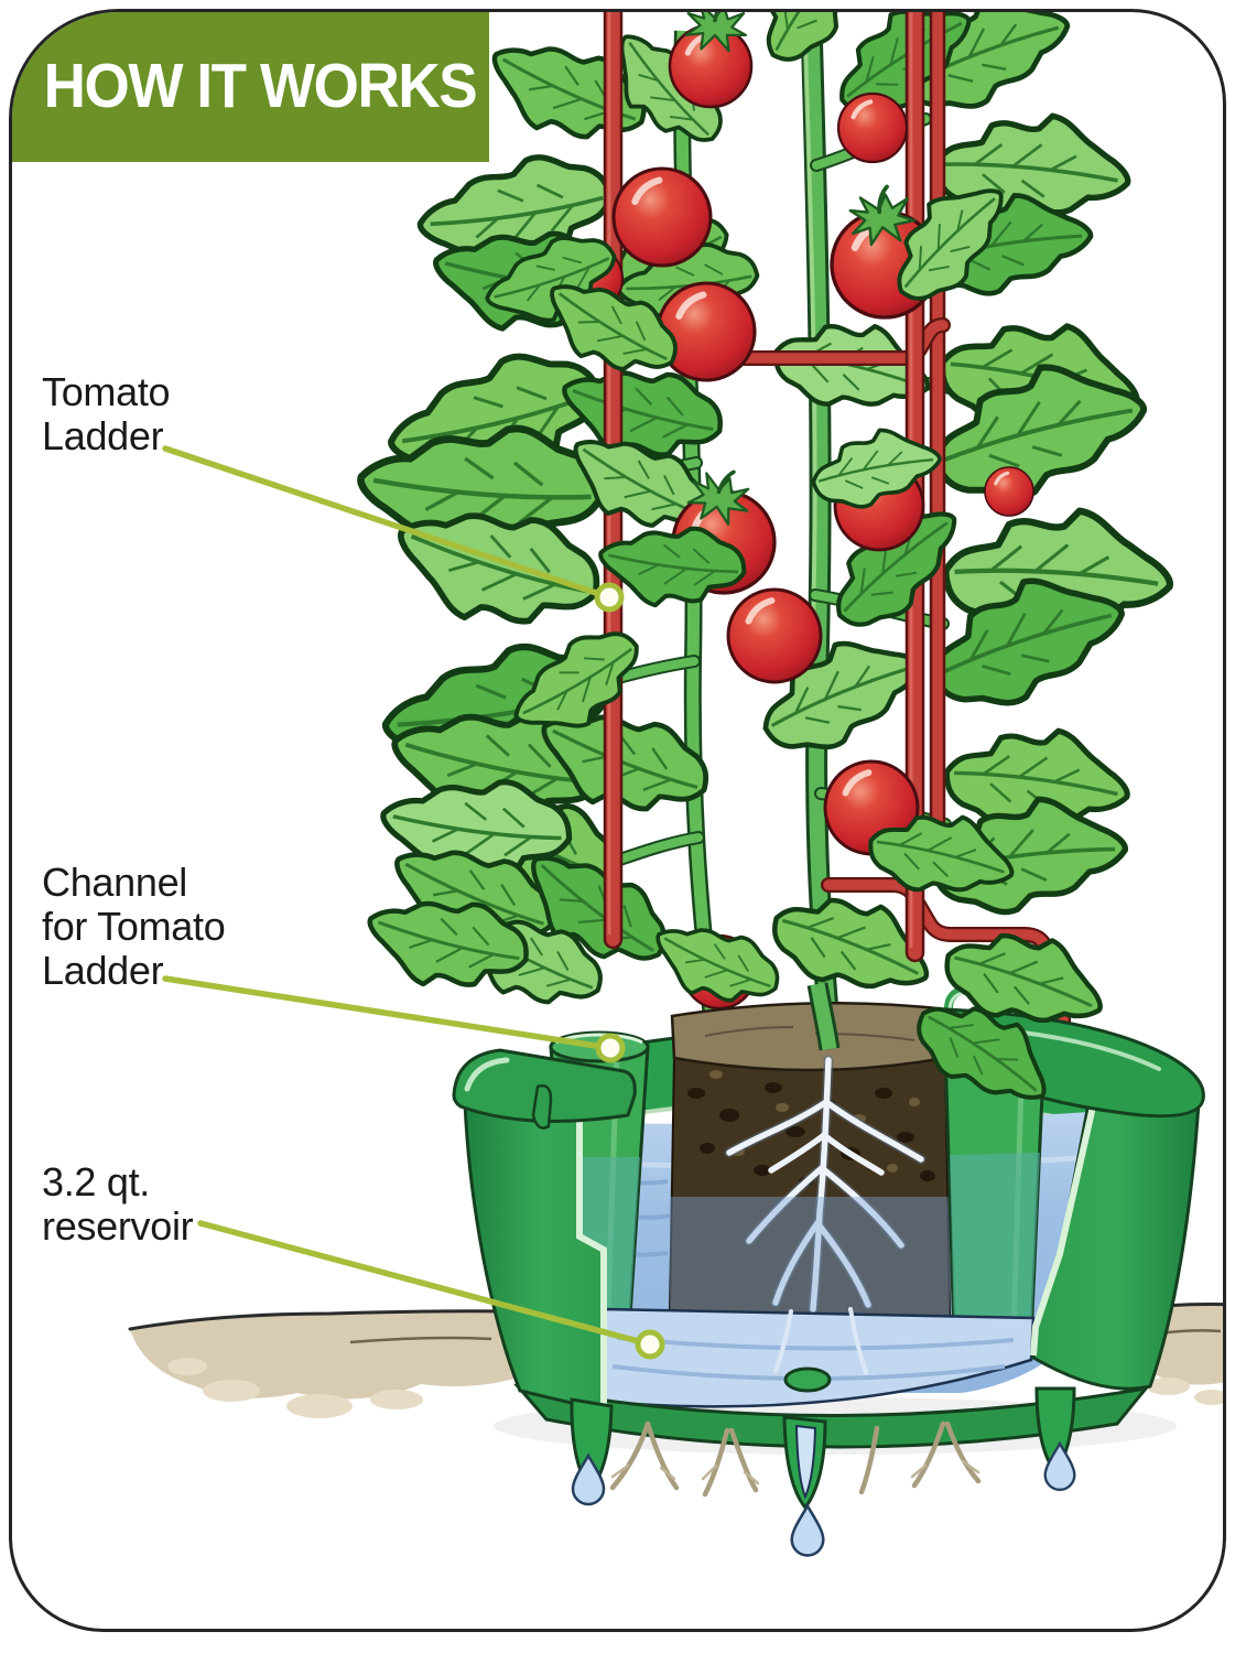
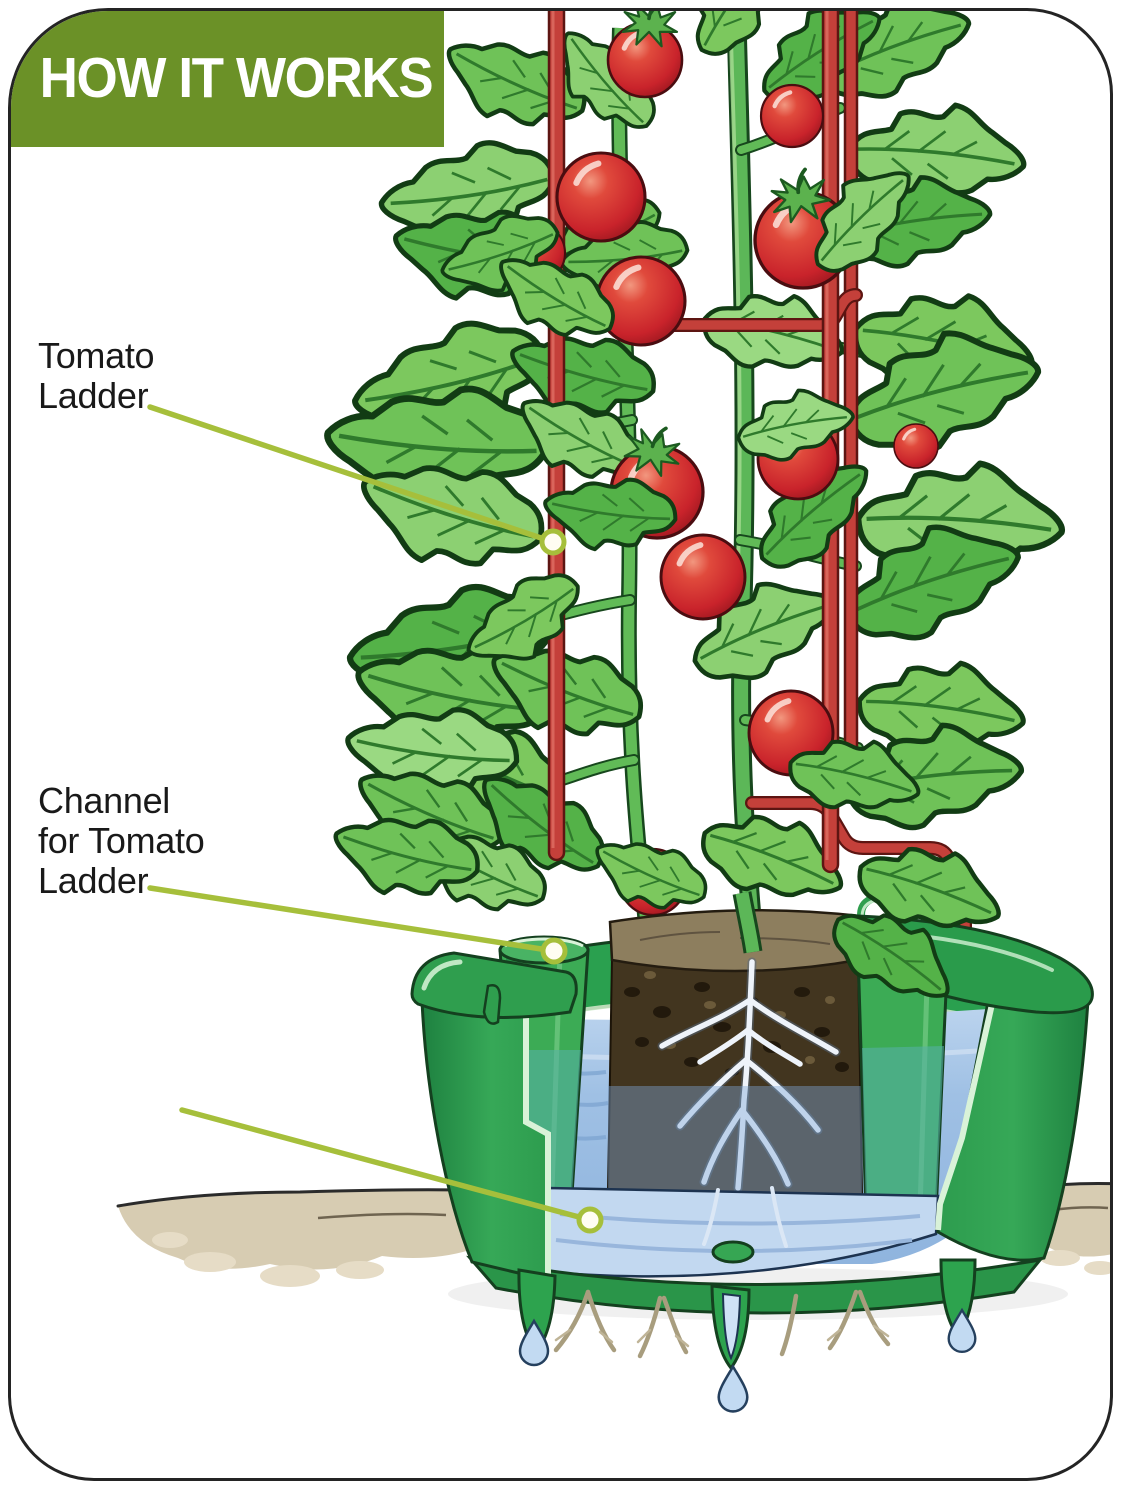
  HOW IT WORKS
  Tomato
  Ladder
  Channel
  for Tomato
  Ladder
- 3.2 qt.
- reservoir
